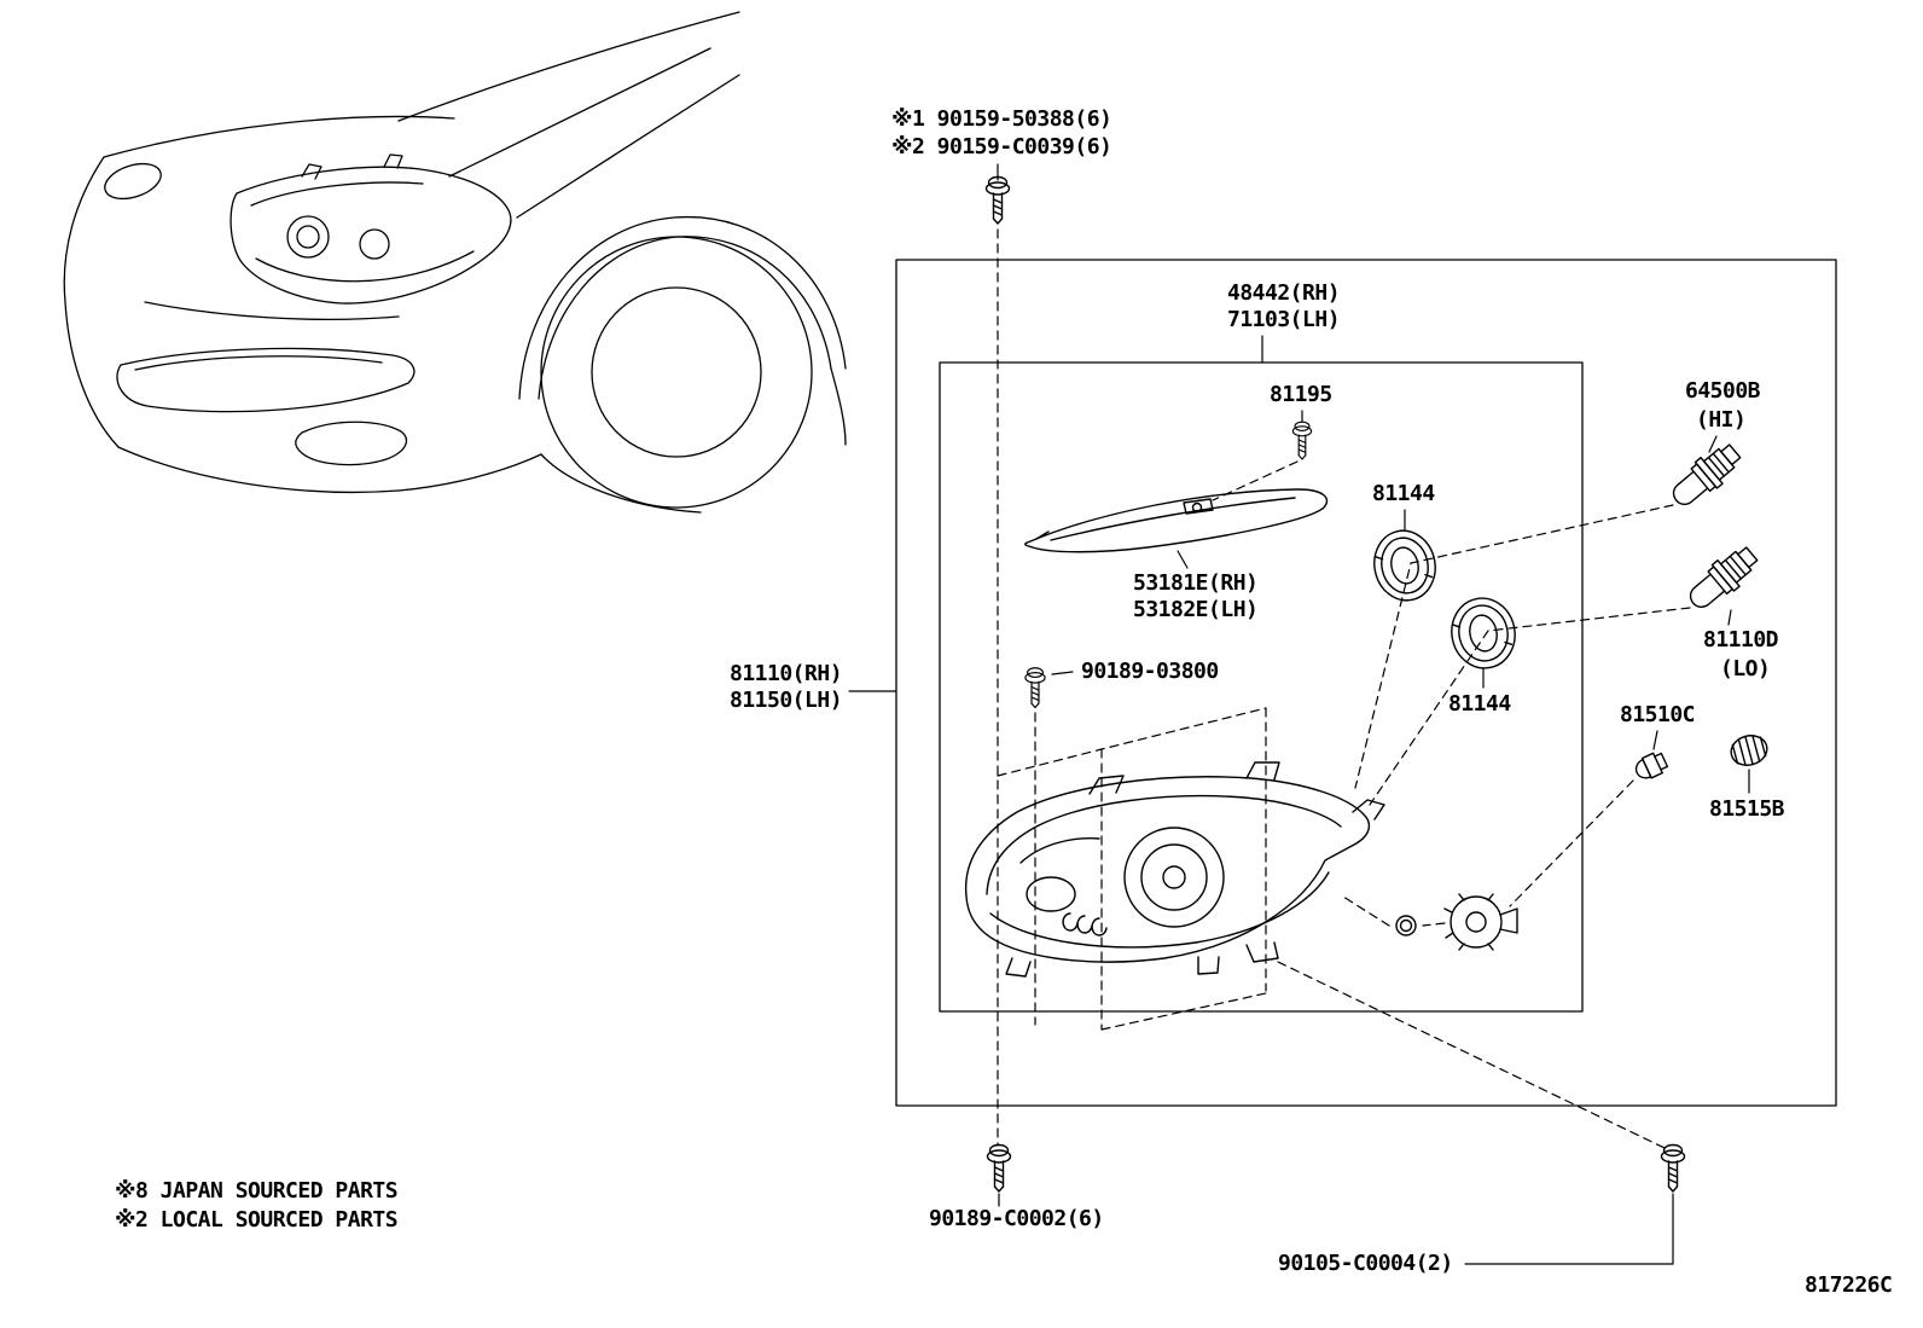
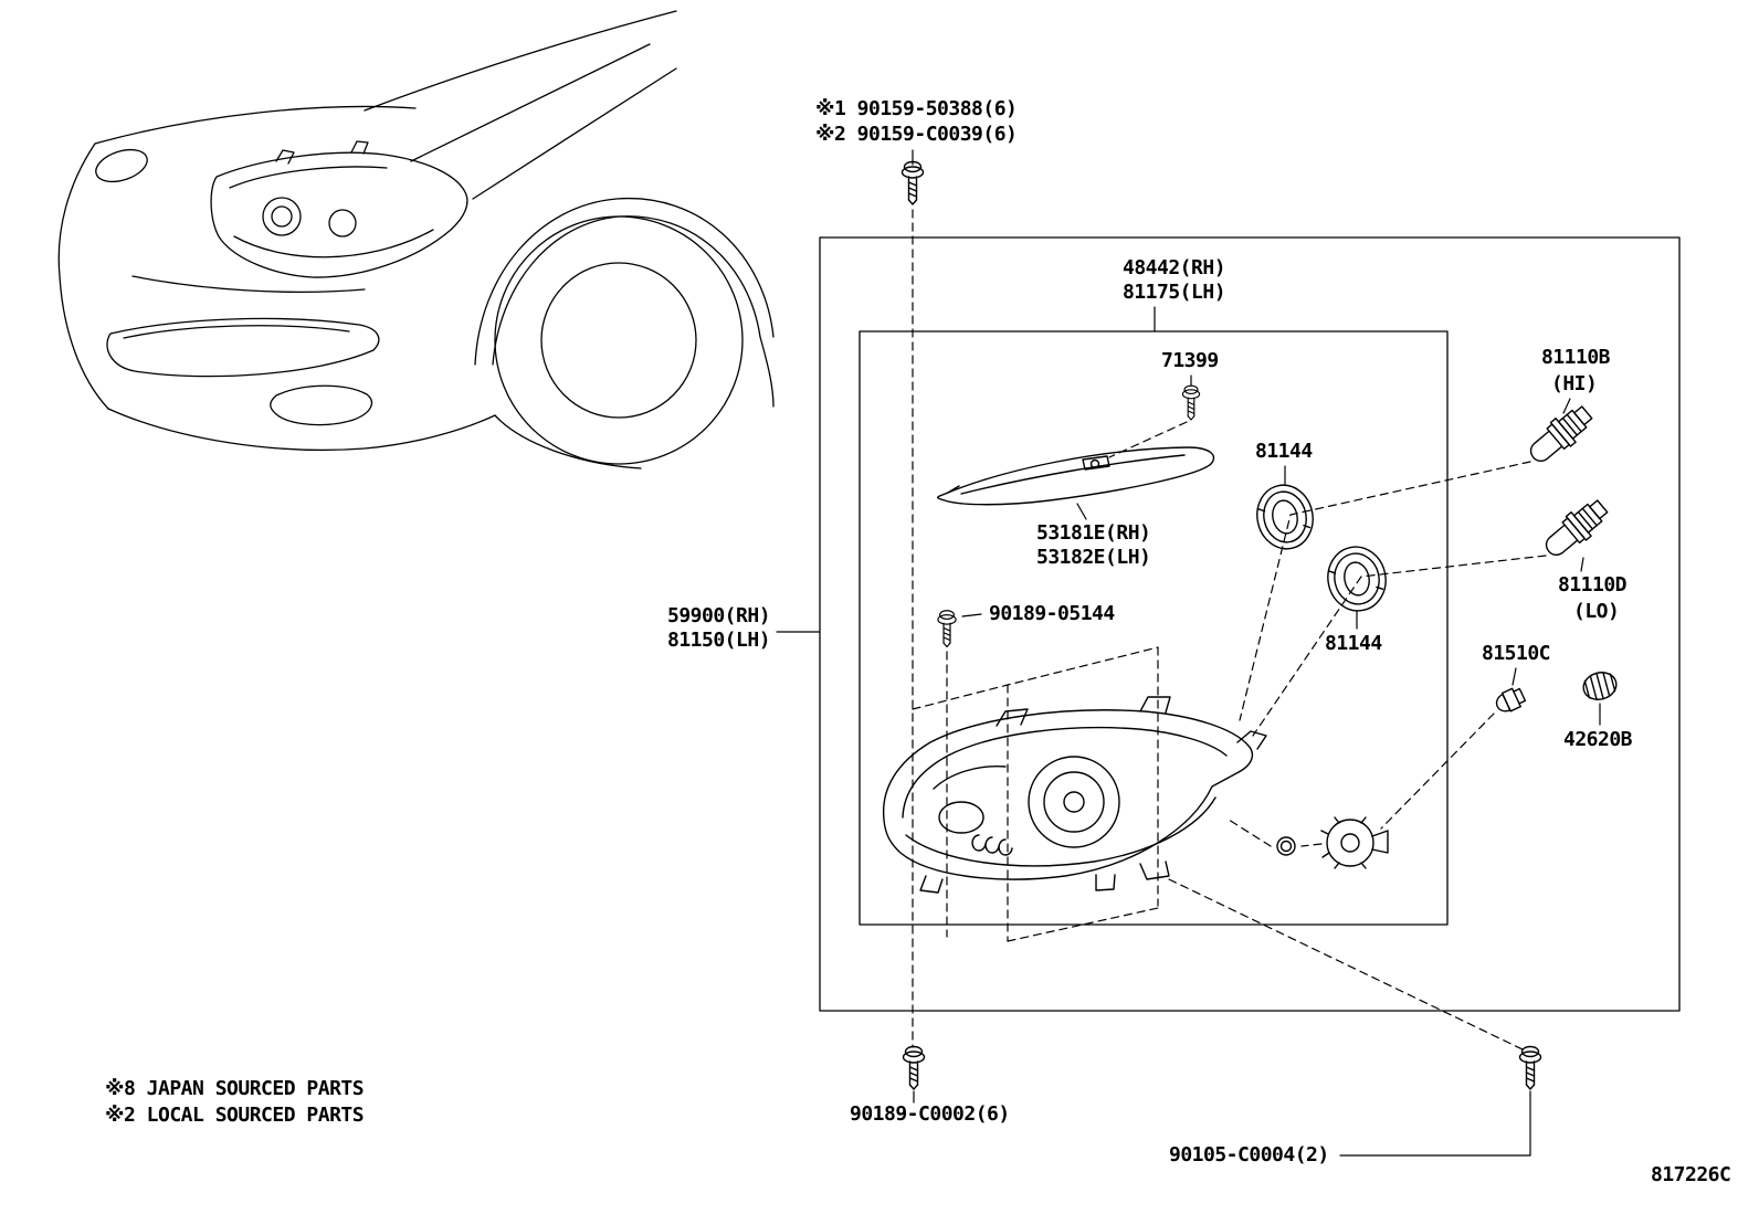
  ※1 90159-50388(6)
  ※2 90159-C0039(6)
  48442(RH)
- 71103(LH)
+ 81175(LH)
- 81195
+ 71399
- 64500B
+ 81110B
  (HI)
  81144
  53181E(RH)
  53182E(LH)
  81110D
  (LO)
- 90189-03800
+ 90189-05144
- 81110(RH)
+ 59900(RH)
  81150(LH)
  81144
  81510C
- 81515B
+ 42620B
  90189-C0002(6)
  90105-C0004(2)
  ※8 JAPAN SOURCED PARTS
  ※2 LOCAL SOURCED PARTS
  817226C
